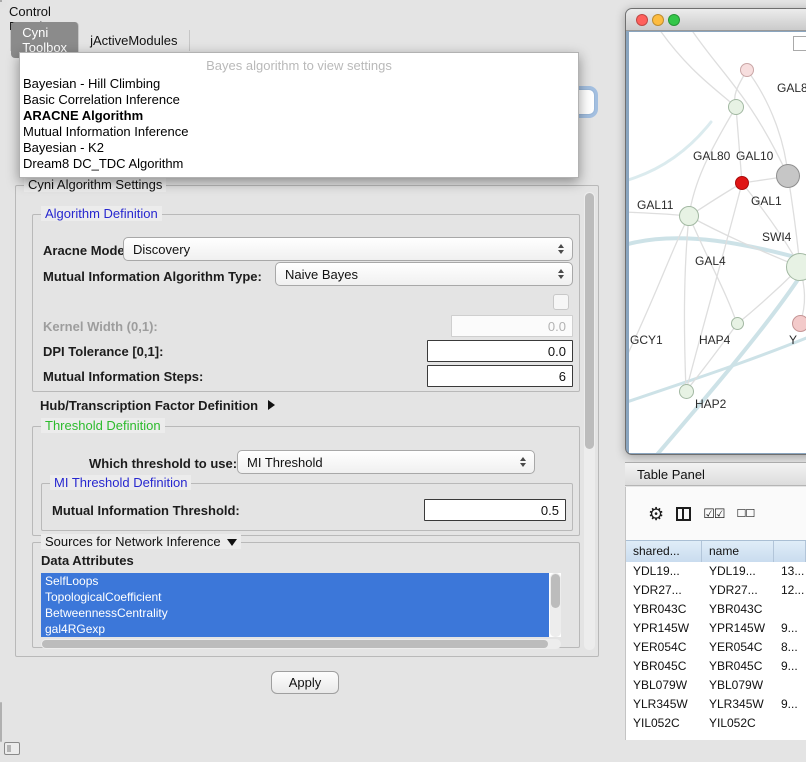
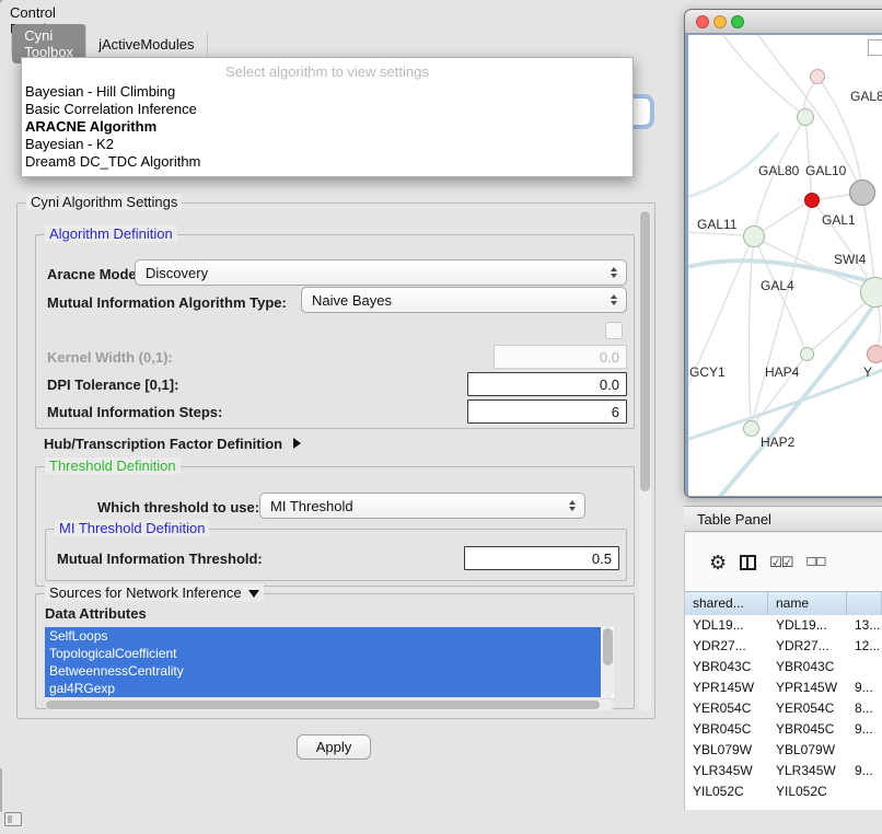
  Cyni Toolbox
  jActiveModules
- Bayes algorithm to view settings
+ Select algorithm to view settings
  Bayesian - Hill Climbing
  Basic Correlation Inference
  ARACNE Algorithm
- Mutual Information Inference
  Bayesian - K2
  Dream8 DC_TDC Algorithm
  Cyni Algorithm Settings
  Algorithm Definition
  Aracne Mode
  Discovery
  Mutual Information Algorithm Type:
  Naive Bayes
  Kernel Width (0,1):
  0.0
  DPI Tolerance [0,1]:
  0.0
  Mutual Information Steps:
  6
  Hub/Transcription Factor Definition
  Threshold Definition
  Which threshold to use:
  MI Threshold
  MI Threshold Definition
  Mutual Information Threshold:
  0.5
  Sources for Network Inference
  Data Attributes
  SelfLoops
  TopologicalCoefficient
  BetweennessCentrality
  gal4RGexp
  Apply
  GAL8
  GAL80
  GAL10
  GAL11
  GAL1
  SWI4
  GAL4
  GCY1
  HAP4
  Y
  HAP2
  Table Panel
  ⚙
  ☑☑
  ☐☐
  shared...
  name
  YDL19...
  YDL19...
  13...
  YDR27...
  YDR27...
  12...
  YBR043C
  YBR043C
  YPR145W
  YPR145W
  9...
  YER054C
  YER054C
  8...
  YBR045C
  YBR045C
  9...
  YBL079W
  YBL079W
  YLR345W
  YLR345W
  9...
  YIL052C
  YIL052C
